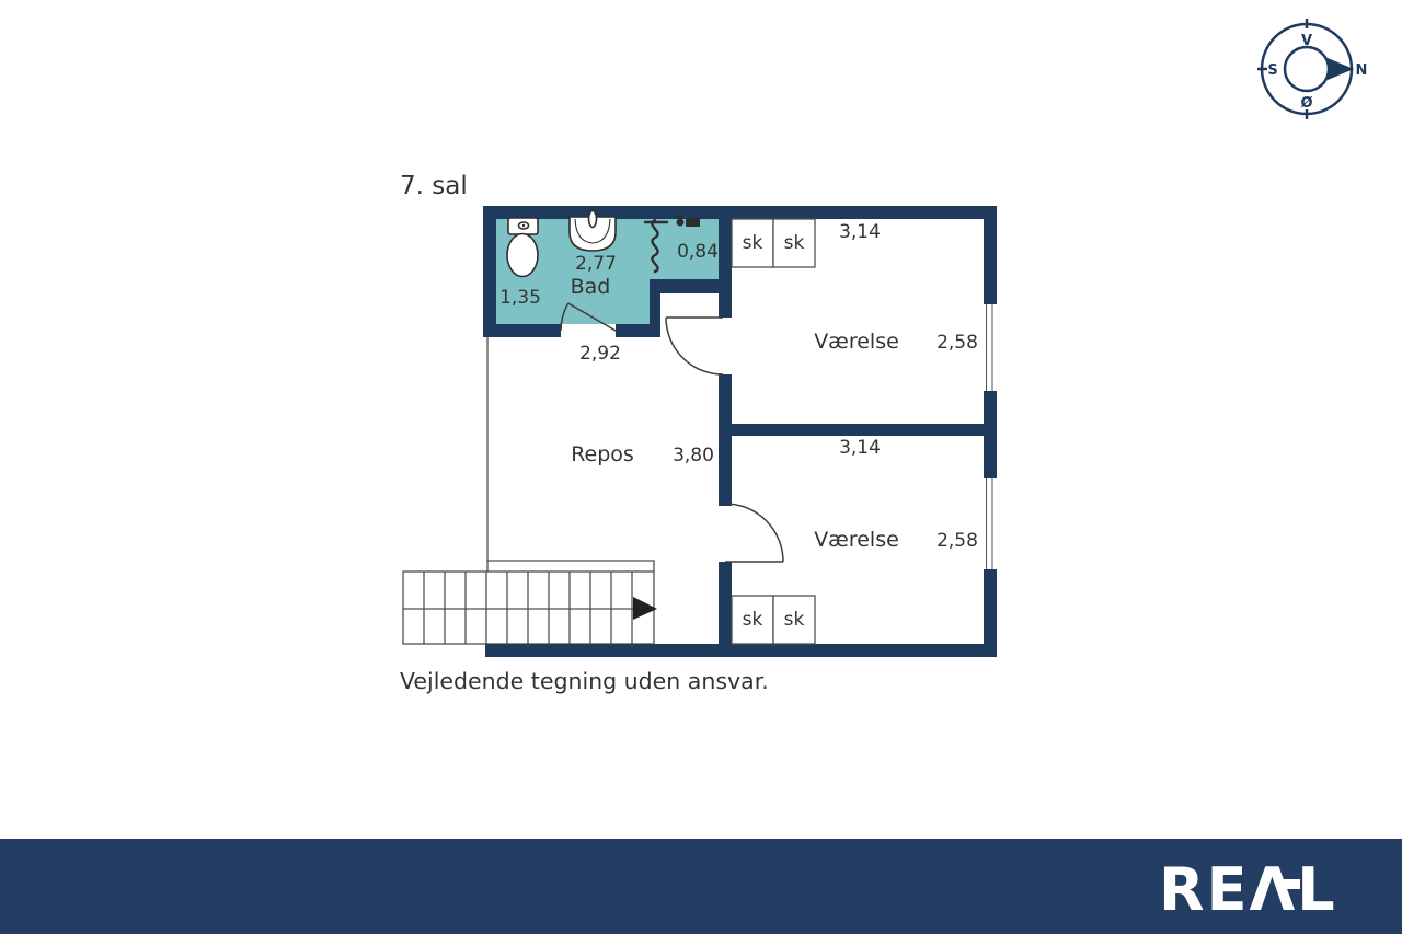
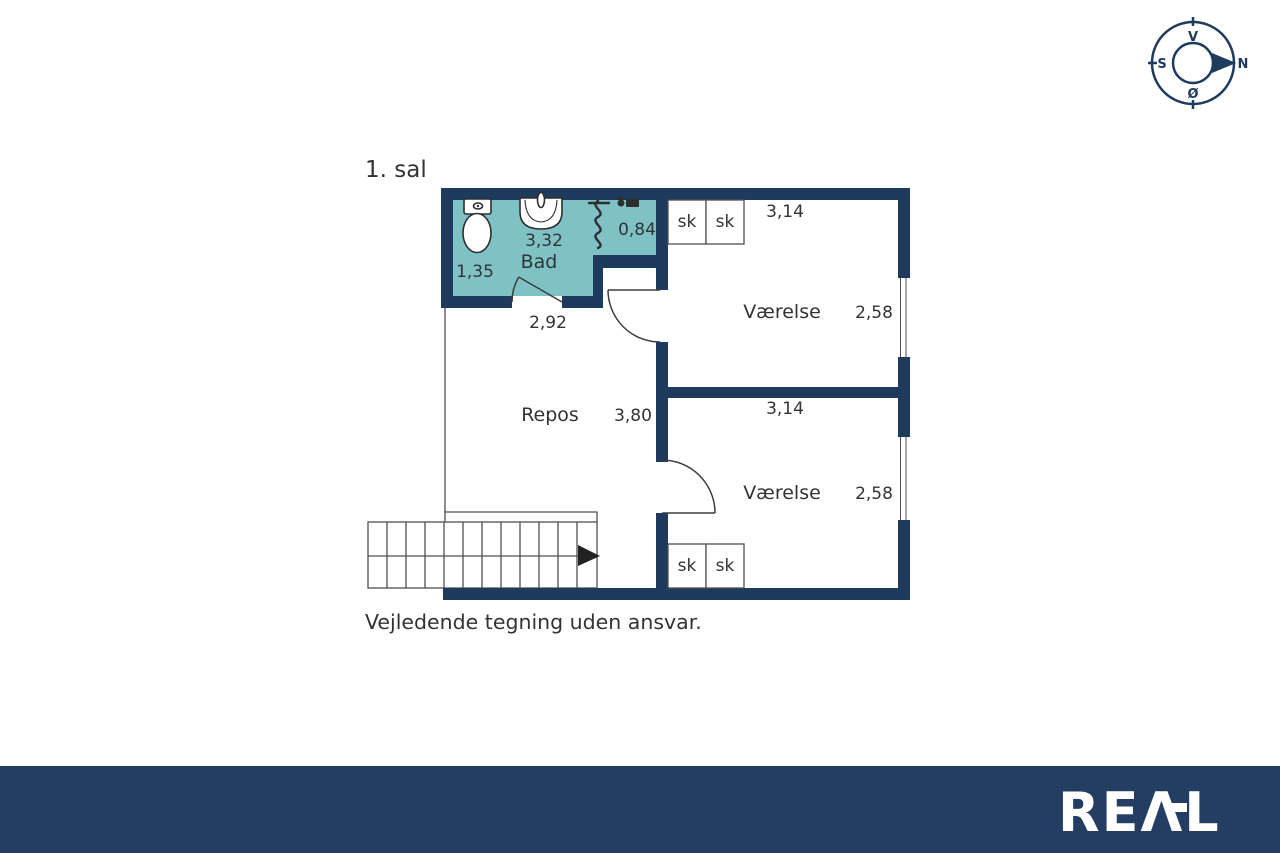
- 7. sal
+ 1. sal
  sk
  sk
  sk
  sk
- 2,77
+ 3,32
  Bad
  1,35
  0,84
  2,92
  Repos
  3,80
  3,14
  Værelse
  2,58
  3,14
  Værelse
  2,58
  Vejledende tegning uden ansvar.
  V
  N
  Ø
  S
  REΛL
